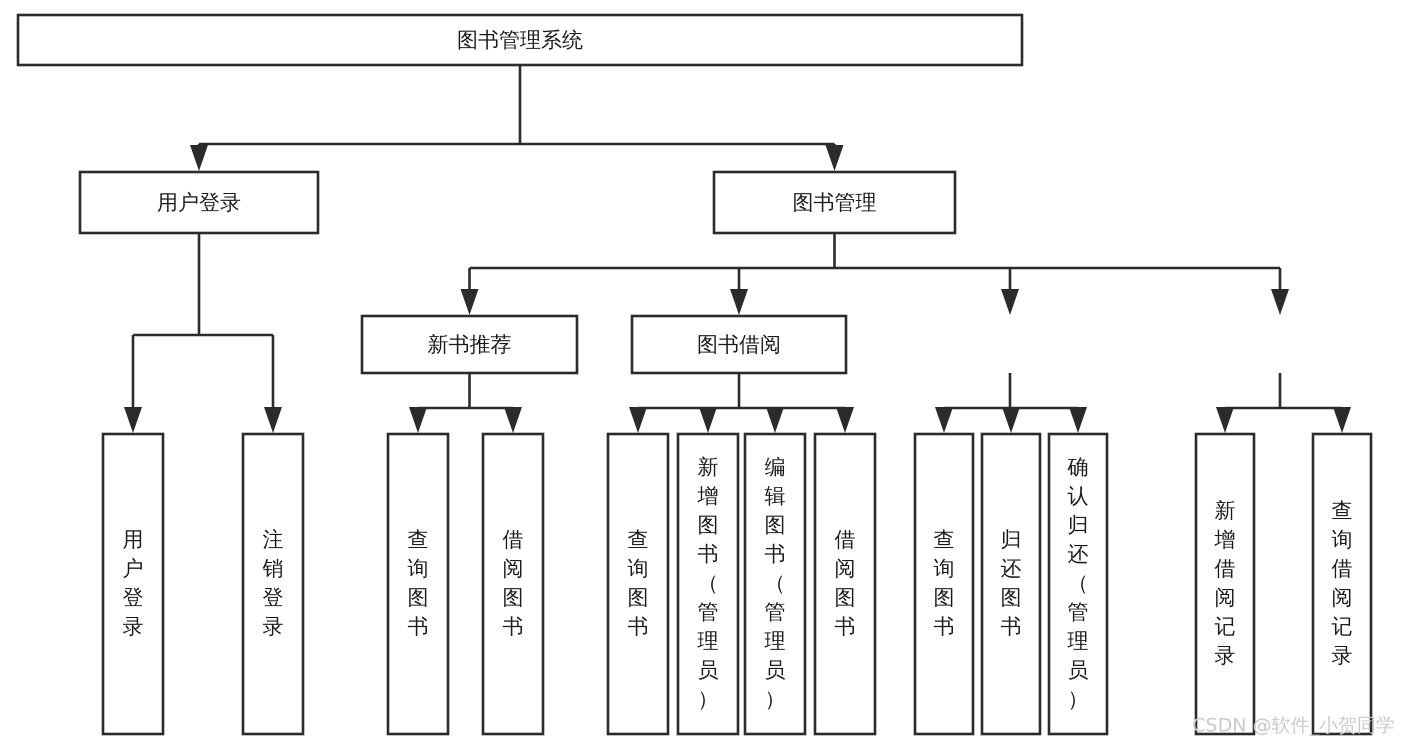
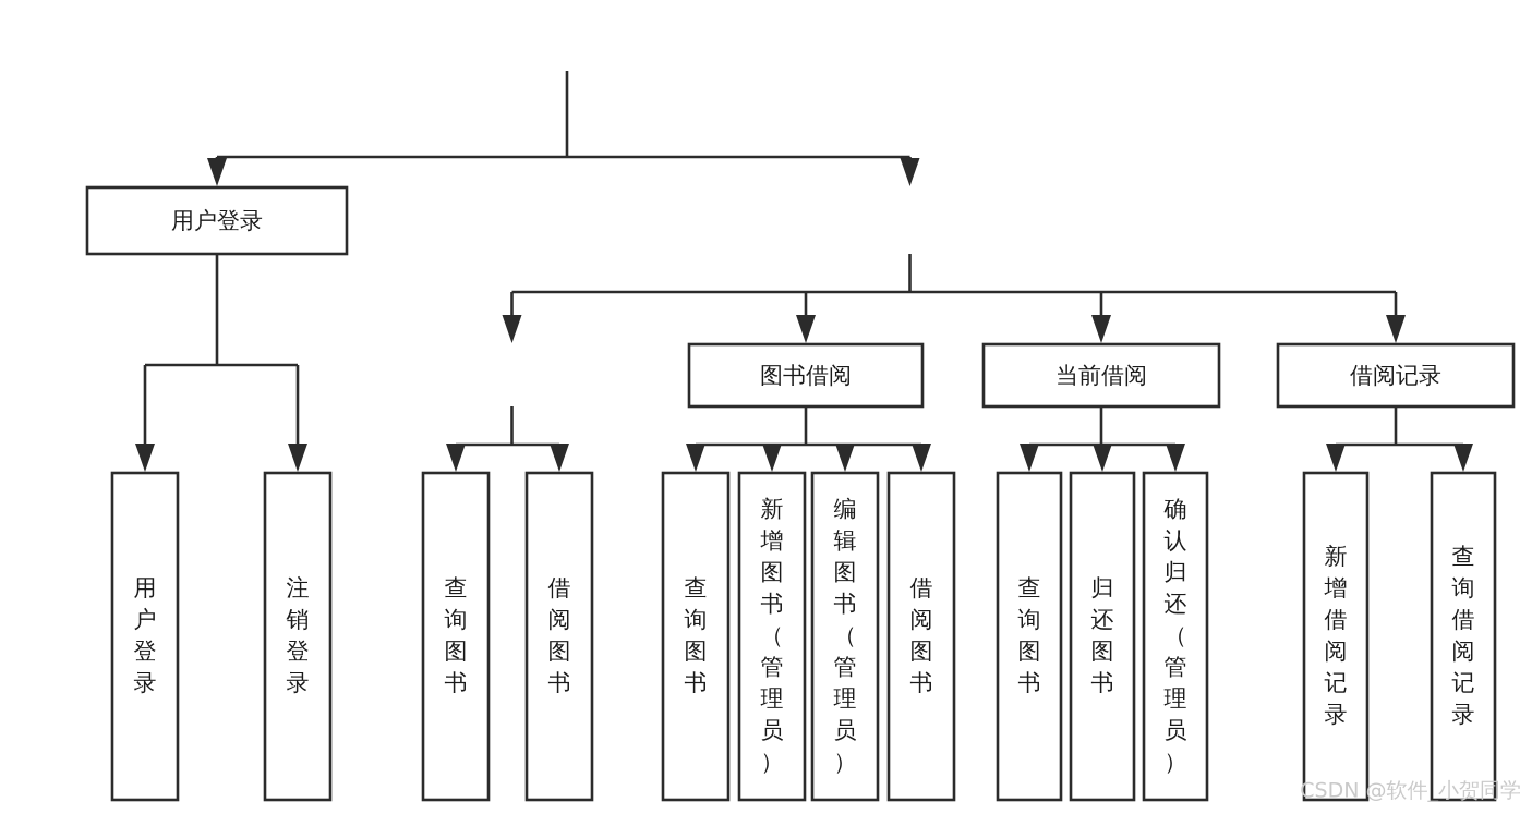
- 图书管理系统
  用户登录
- 图书管理
- 新书推荐
  图书借阅
+ 当前借阅
+ 借阅记录
  用户登录
  注销登录
  查询图书
  借阅图书
  查询图书
  新增图书（管理员）
  编辑图书（管理员）
  借阅图书
  查询图书
  归还图书
  确认归还（管理员）
  新增借阅记录
  查询借阅记录
  CSDN @软件_小贺同学
